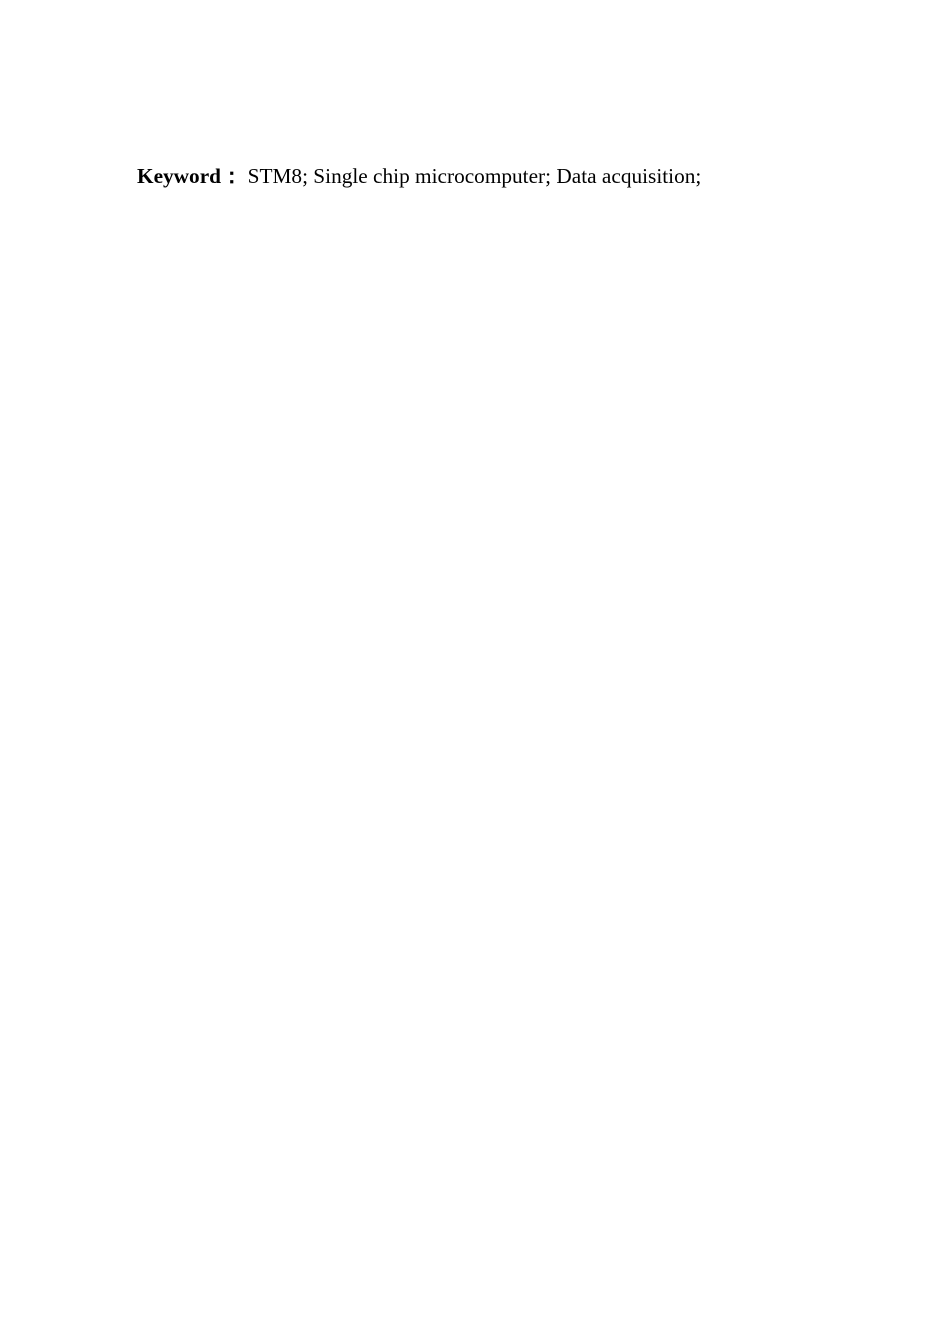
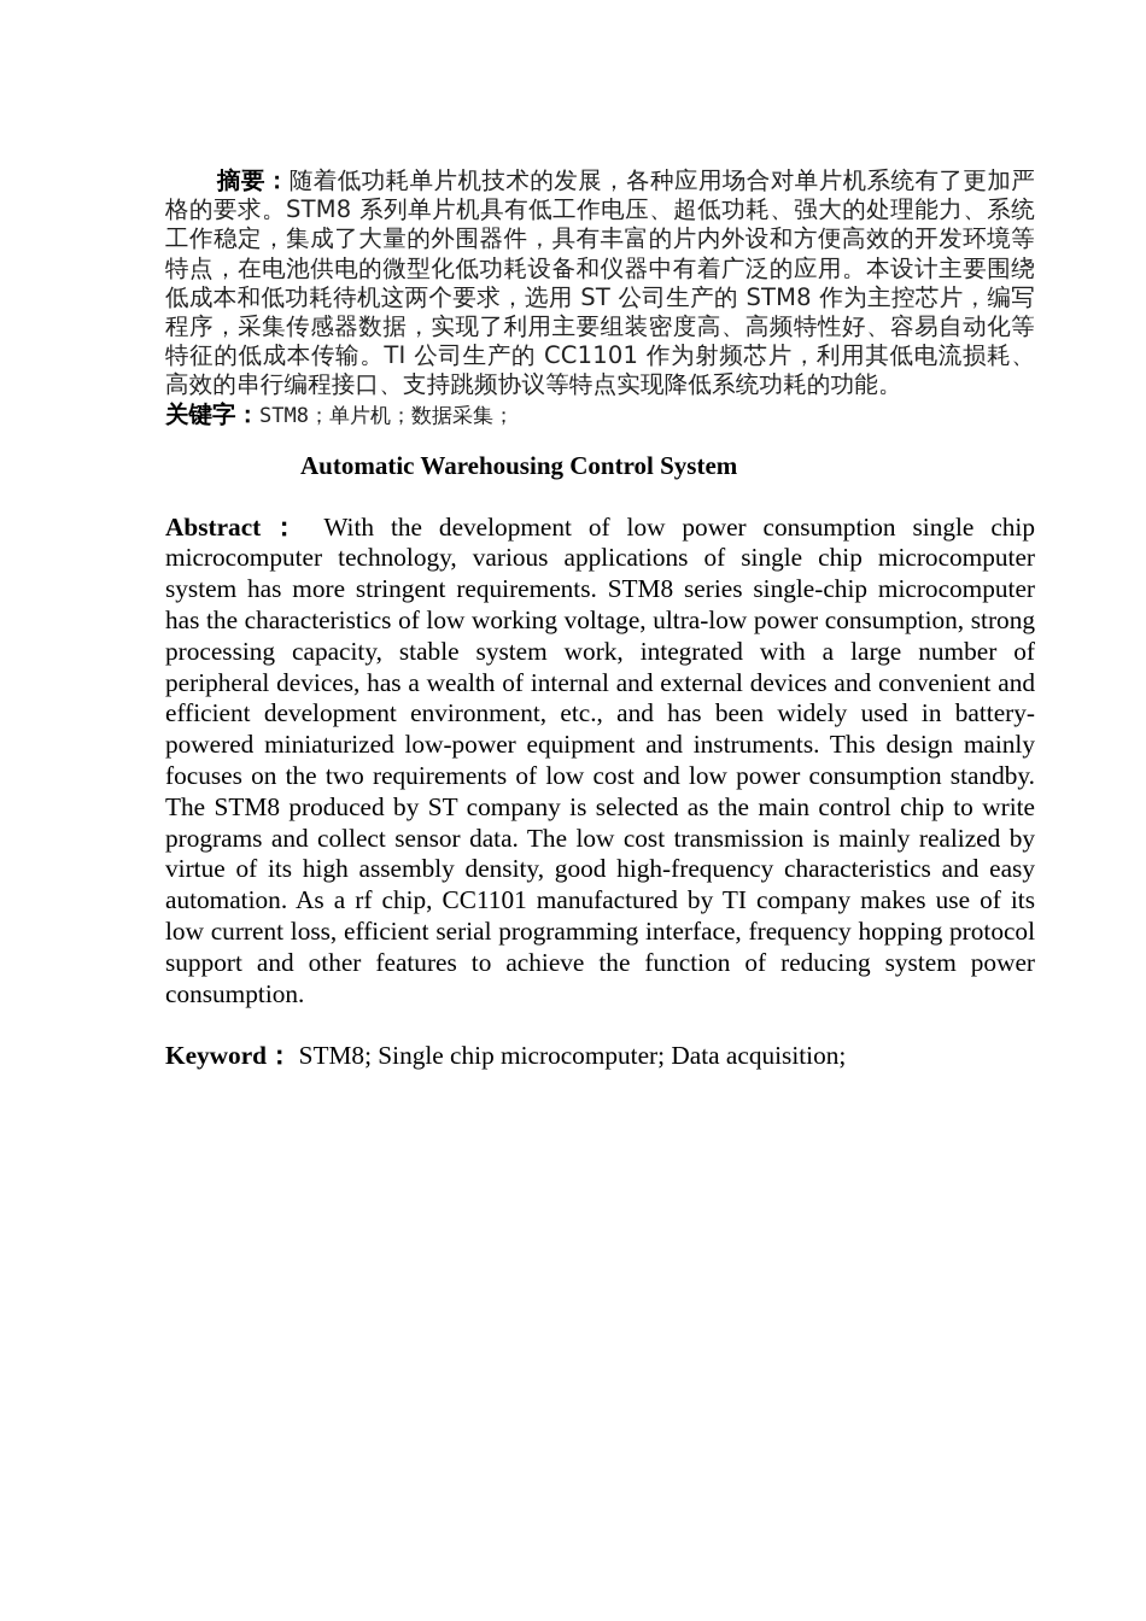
+ 摘要：随着低功耗单片机技术的发展，各种应用场合对单片机系统有了更加严格的要求。STM8 系列单片机具有低工作电压、超低功耗、强大的处理能力、系统工作稳定，集成了大量的外围器件，具有丰富的片内外设和方便高效的开发环境等特点，在电池供电的微型化低功耗设备和仪器中有着广泛的应用。本设计主要围绕低成本和低功耗待机这两个要求，选用 ST 公司生产的 STM8 作为主控芯片，编写程序，采集传感器数据，实现了利用主要组装密度高、高频特性好、容易自动化等特征的低成本传输。TI 公司生产的 CC1101 作为射频芯片，利用其低电流损耗、高效的串行编程接口、支持跳频协议等特点实现降低系统功耗的功能。
+ 关键字：STM8；单片机；数据采集；
+ Automatic Warehousing Control System
+ Abstract： With the development of low power consumption single chip microcomputer technology, various applications of single chip microcomputer system has more stringent requirements. STM8 series single-chip microcomputer has the characteristics of low working voltage, ultra-low power consumption, strong processing capacity, stable system work, integrated with a large number of peripheral devices, has a wealth of internal and external devices and convenient and efficient development environment, etc., and has been widely used in battery-powered miniaturized low-power equipment and instruments. This design mainly focuses on the two requirements of low cost and low power consumption standby. The STM8 produced by ST company is selected as the main control chip to write programs and collect sensor data. The low cost transmission is mainly realized by virtue of its high assembly density, good high-frequency characteristics and easy automation. As a rf chip, CC1101 manufactured by TI company makes use of its low current loss, efficient serial programming interface, frequency hopping protocol support and other features to achieve the function of reducing system power consumption.
  Keyword： STM8; Single chip microcomputer; Data acquisition;
